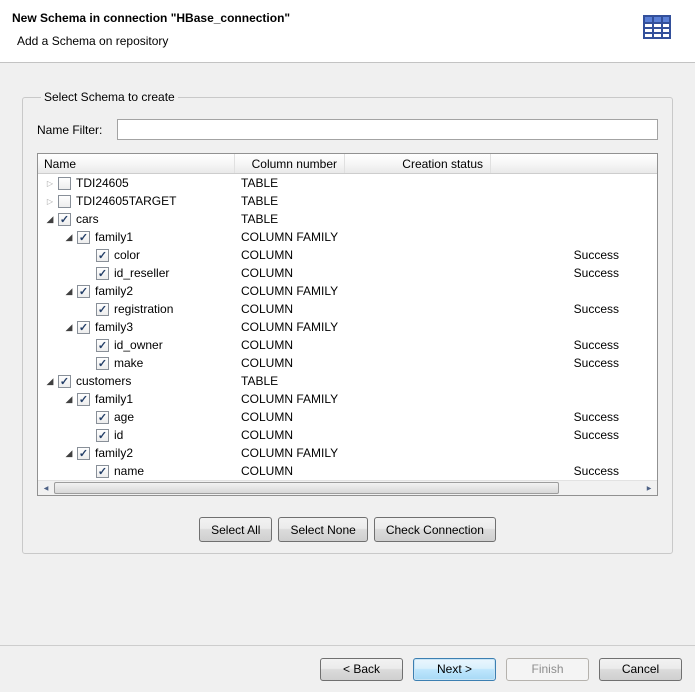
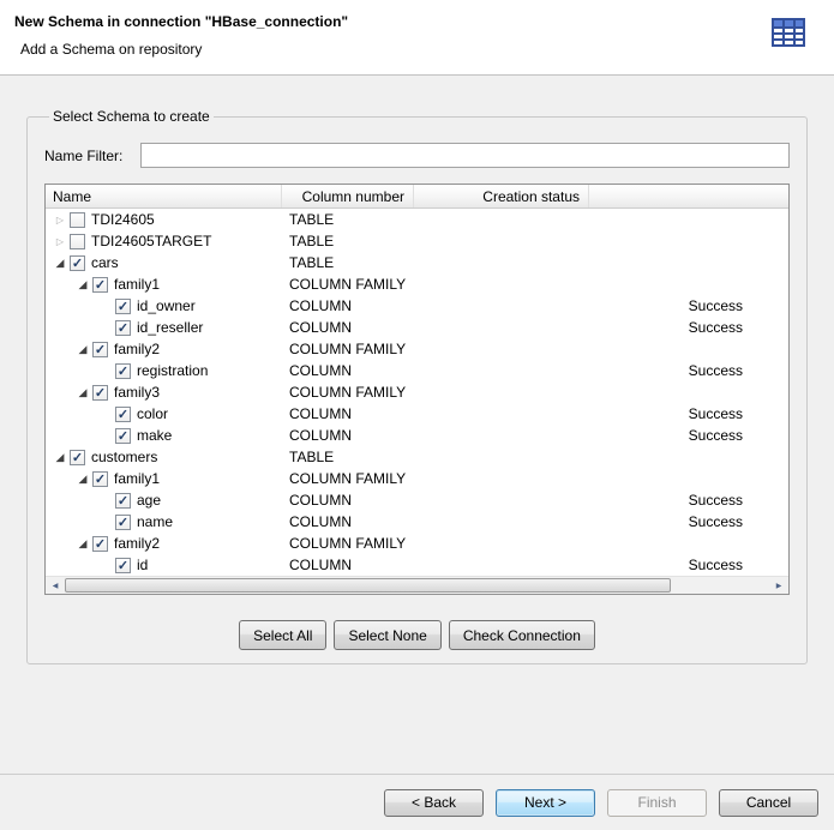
  New Schema in connection "HBase_connection"
  Add a Schema on repository
  Select Schema to create
  Name Filter:
  Name
  Column number
  Creation status
  ▷
  TDI24605
  TABLE
  ▷
  TDI24605TARGET
  TABLE
  ◢
  ✓
  cars
  TABLE
  ◢
  ✓
  family1
  COLUMN FAMILY
  ✓
- color
+ id_owner
  COLUMN
  Success
  ✓
  id_reseller
  COLUMN
  Success
  ◢
  ✓
  family2
  COLUMN FAMILY
  ✓
  registration
  COLUMN
  Success
  ◢
  ✓
  family3
  COLUMN FAMILY
  ✓
- id_owner
+ color
  COLUMN
  Success
  ✓
  make
  COLUMN
  Success
  ◢
  ✓
  customers
  TABLE
  ◢
  ✓
  family1
  COLUMN FAMILY
  ✓
  age
  COLUMN
  Success
  ✓
- id
+ name
  COLUMN
  Success
  ◢
  ✓
  family2
  COLUMN FAMILY
  ✓
- name
+ id
  COLUMN
  Success
  Select All
  Select None
  Check Connection
  < Back
  Next >
  Finish
  Cancel
